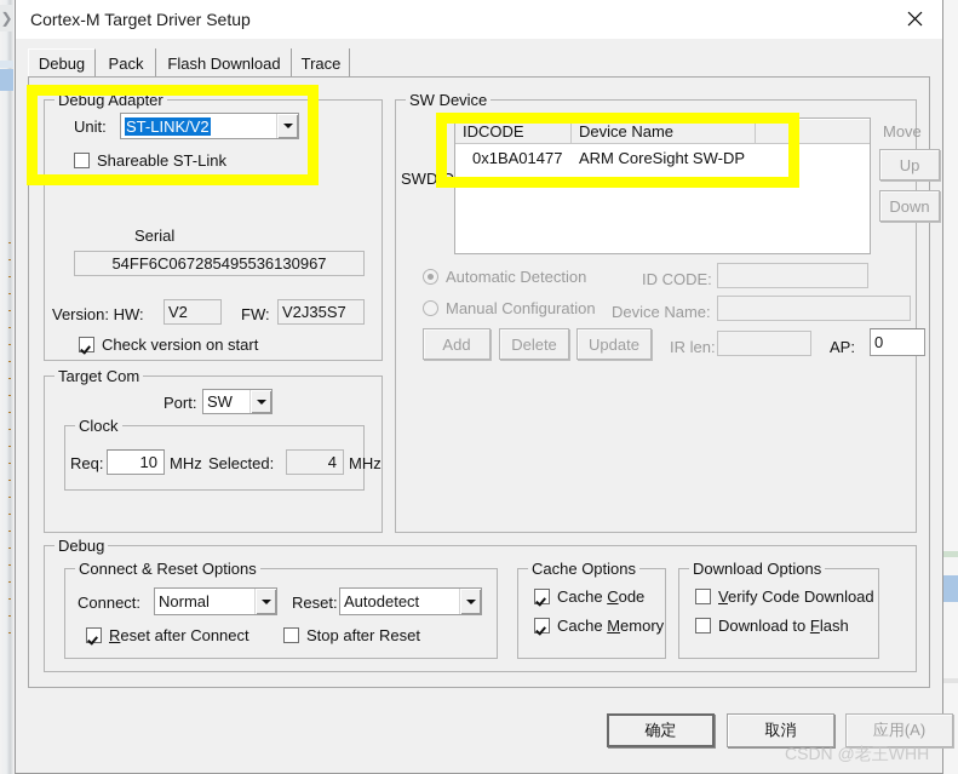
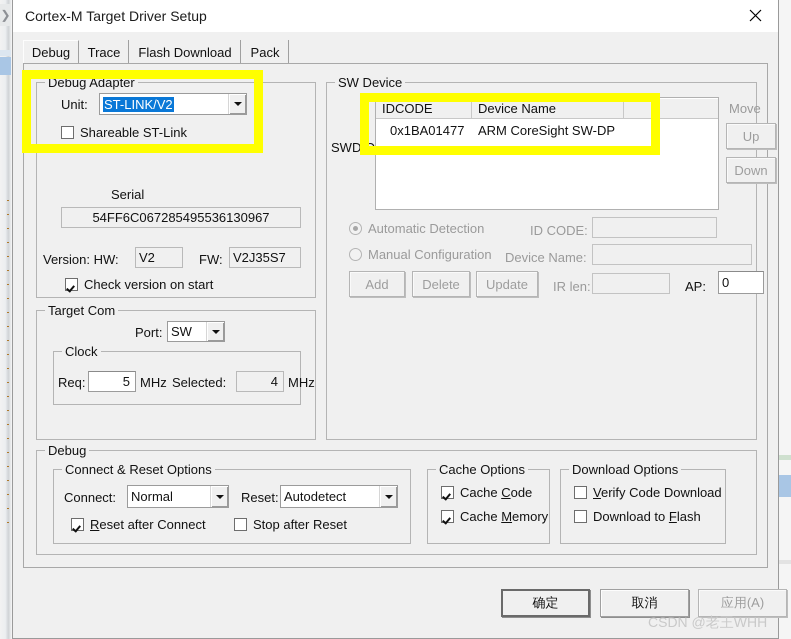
  ❯
  Cortex-M Target Driver Setup
  Debug
- Pack
+ Trace
  Flash Download
- Trace
+ Pack
  Debug Adapter
  Unit:
  ST-LINK/V2
  Shareable ST-Link
  Serial
  54FF6C067285495536130967
  Version: HW:
  V2
  FW:
  V2J35S7
  Check version on start
  Target Com
  Port:
  SW
  Clock
  Req:
- 10
+ 5
  MHz
  Selected:
  4
  MHz
  SW Device
  SWDIO
  IDCODE
  Device Name
  0x1BA01477
  ARM CoreSight SW-DP
  Move
  Up
  Down
  Automatic Detection
  Manual Configuration
  ID CODE:
  Device Name:
  IR len:
  AP:
  0
  Add
  Delete
  Update
  Debug
  Connect & Reset Options
  Connect:
  Normal
  Reset:
  Autodetect
  Reset after Connect
  Stop after Reset
  Cache Options
  Cache Code
  Cache Memory
  Download Options
  Verify Code Download
  Download to Flash
  确定
  取消
  应用(A)
  CSDN @老王WHH
